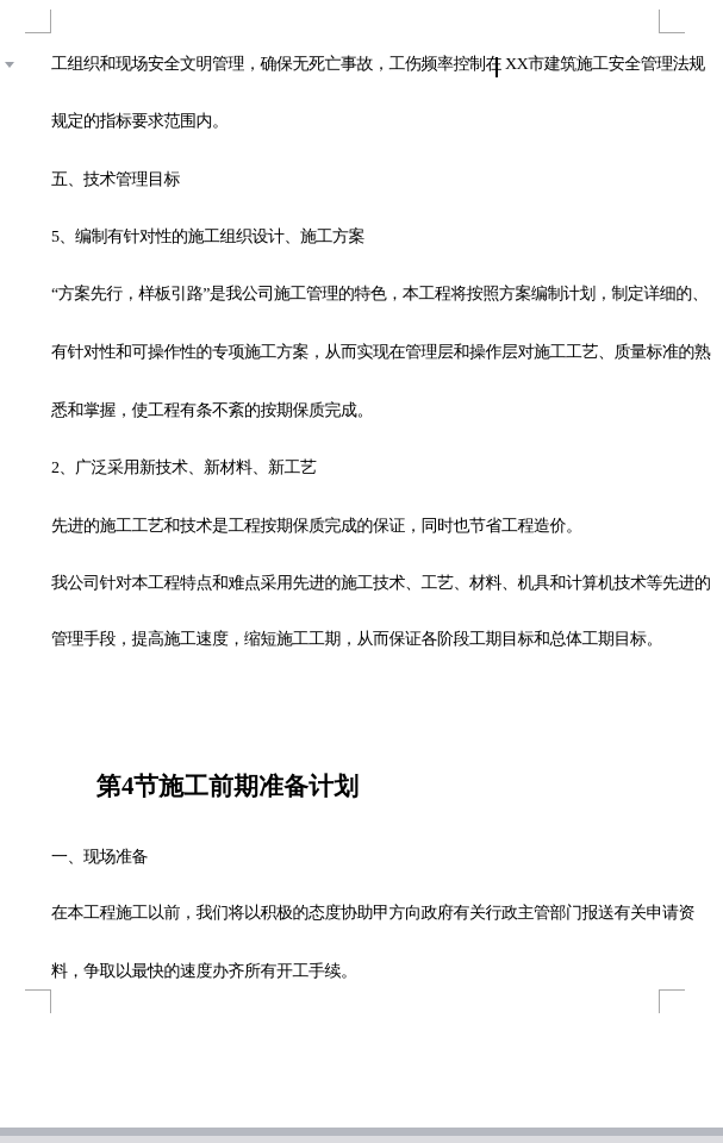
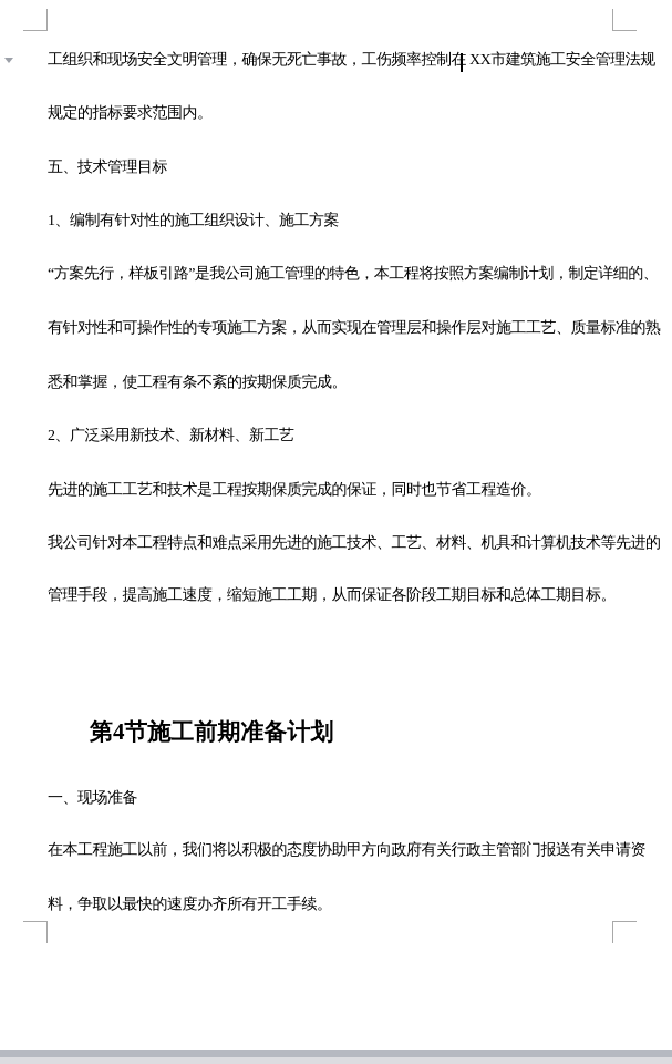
  工组织和现场安全文明管理，确保无死亡事故，工伤频率控制在 XX市建筑施工安全管理法规
  规定的指标要求范围内。
  五、技术管理目标
- 5、编制有针对性的施工组织设计、施工方案
+ 1、编制有针对性的施工组织设计、施工方案
  “方案先行，样板引路”是我公司施工管理的特色，本工程将按照方案编制计划，制定详细的、
  有针对性和可操作性的专项施工方案，从而实现在管理层和操作层对施工工艺、质量标准的熟
  悉和掌握，使工程有条不紊的按期保质完成。
  2、广泛采用新技术、新材料、新工艺
  先进的施工工艺和技术是工程按期保质完成的保证，同时也节省工程造价。
  我公司针对本工程特点和难点采用先进的施工技术、工艺、材料、机具和计算机技术等先进的
  管理手段，提高施工速度，缩短施工工期，从而保证各阶段工期目标和总体工期目标。
  第4节施工前期准备计划
  一、现场准备
  在本工程施工以前，我们将以积极的态度协助甲方向政府有关行政主管部门报送有关申请资
  料，争取以最快的速度办齐所有开工手续。
